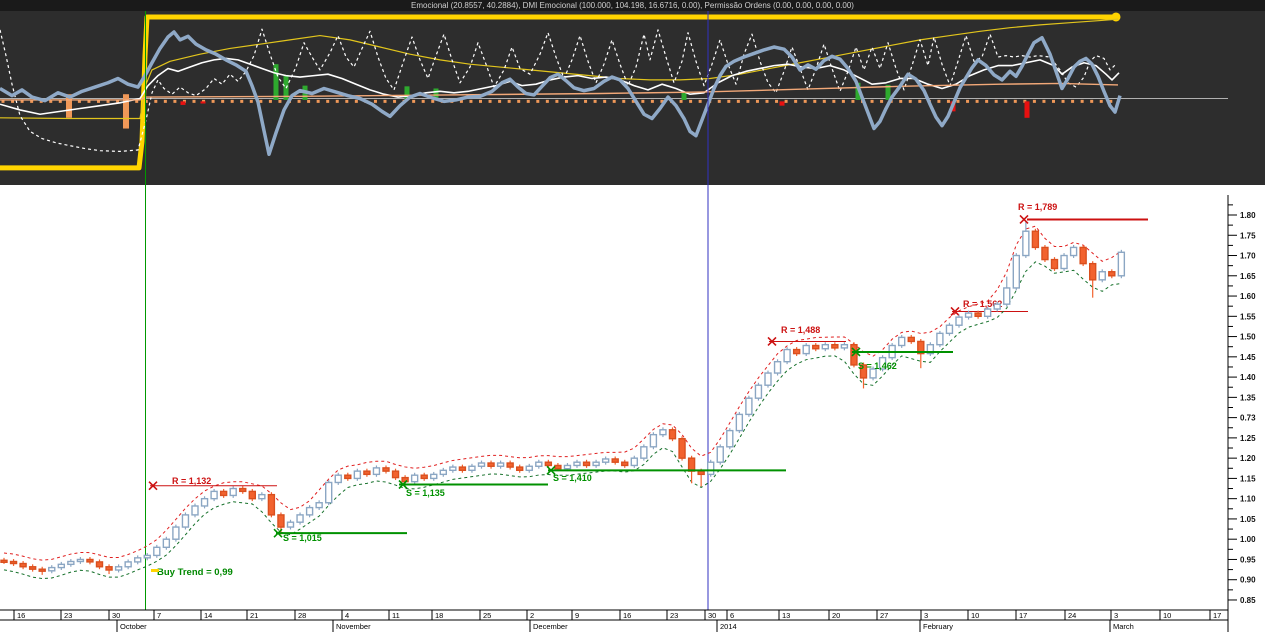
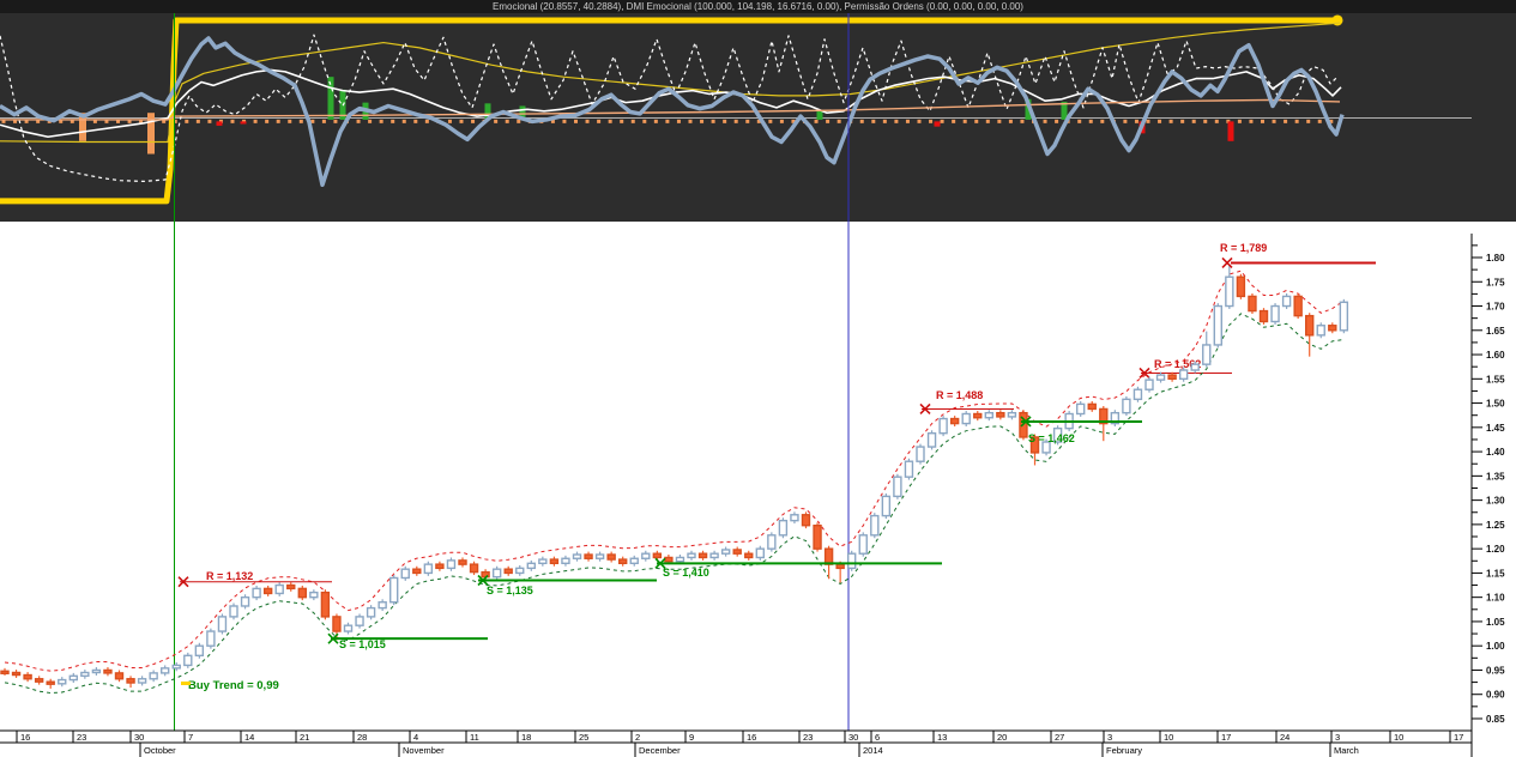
  Emocional (20.8557, 40.2884), DMI Emocional (100.000, 104.198, 16.6716, 0.00), Permissão Ordens (0.00, 0.00, 0.00, 0.00)
  R = 1,5
  R = 1,132
  S = 1,015
  S = 1,135
  S = 1,410
  R = 1,488
  S = 1,462
  R = 1,789
  Buy Trend = 0,99
  16
  23
  30
  7
  14
  21
  28
  4
  11
  18
  25
  2
  9
  16
  23
  30
  6
  13
  20
  27
  3
  10
  17
  24
  3
  10
  17
  October
  November
  December
  2014
  February
  March
  1.80
  1.75
  1.70
  1.65
  1.60
  1.55
  1.50
  1.45
  1.40
  1.35
- 0.73
+ 1.30
  1.25
  1.20
  1.15
  1.10
  1.05
  1.00
  0.95
  0.90
  0.85
